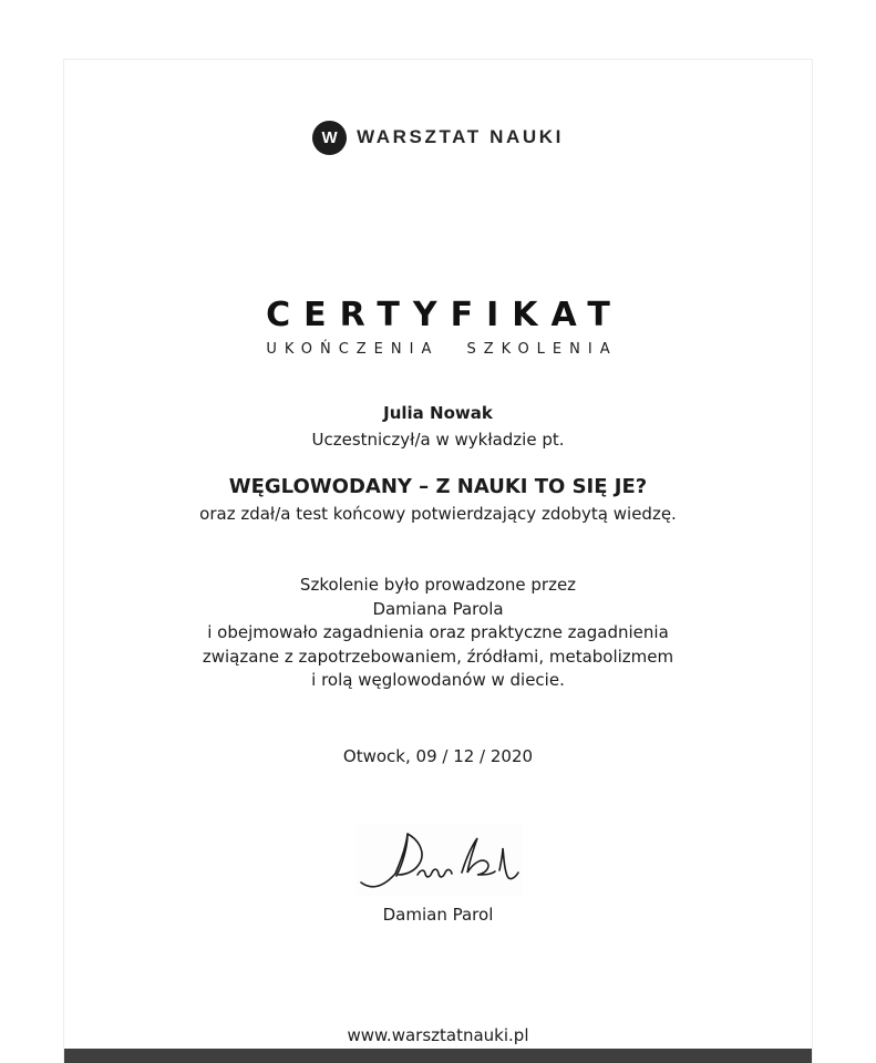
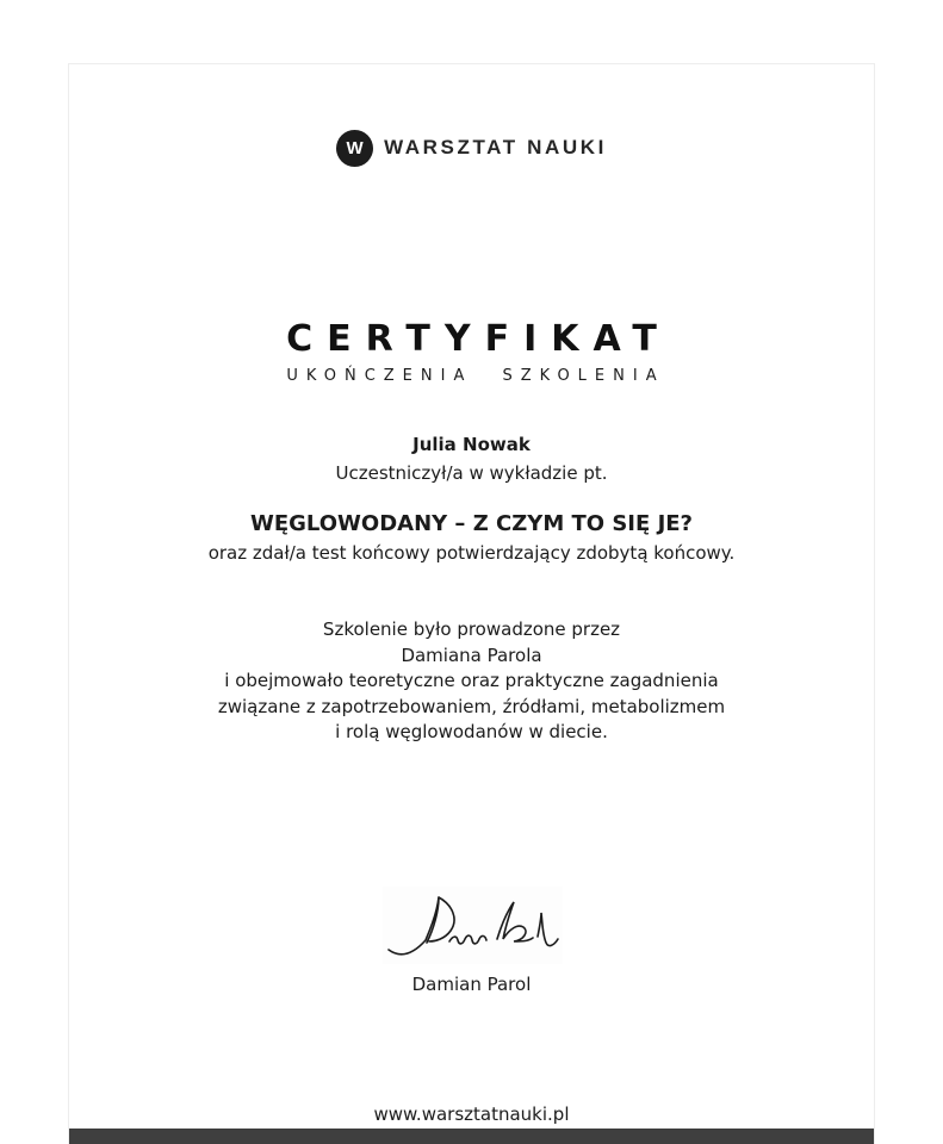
  W
  WARSZTAT NAUKI
  CERTYFIKAT
  UKOŃCZENIA SZKOLENIA
  Julia Nowak
  Uczestniczył/a w wykładzie pt.
- WĘGLOWODANY – Z NAUKI TO SIĘ JE?
+ WĘGLOWODANY – Z CZYM TO SIĘ JE?
- oraz zdał/a test końcowy potwierdzający zdobytą wiedzę.
+ oraz zdał/a test końcowy potwierdzający zdobytą końcowy.
  Szkolenie było prowadzone przez
  Damiana Parola
- i obejmowało zagadnienia oraz praktyczne zagadnienia
+ i obejmowało teoretyczne oraz praktyczne zagadnienia
  związane z zapotrzebowaniem, źródłami, metabolizmem
  i rolą węglowodanów w diecie.
- Otwock, 09 / 12 / 2020
  Damian Parol
  www.warsztatnauki.pl
